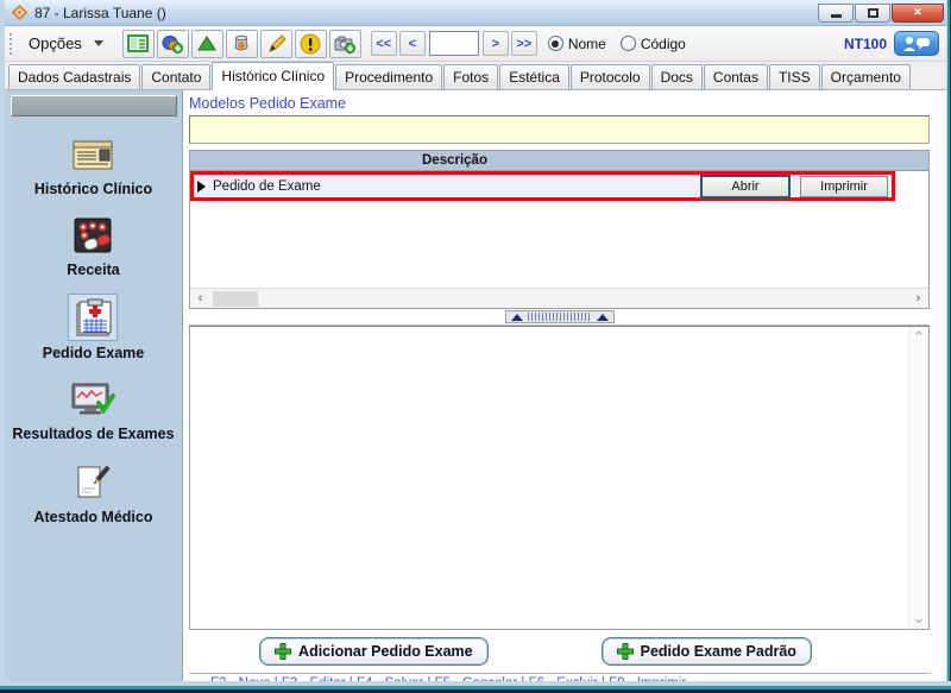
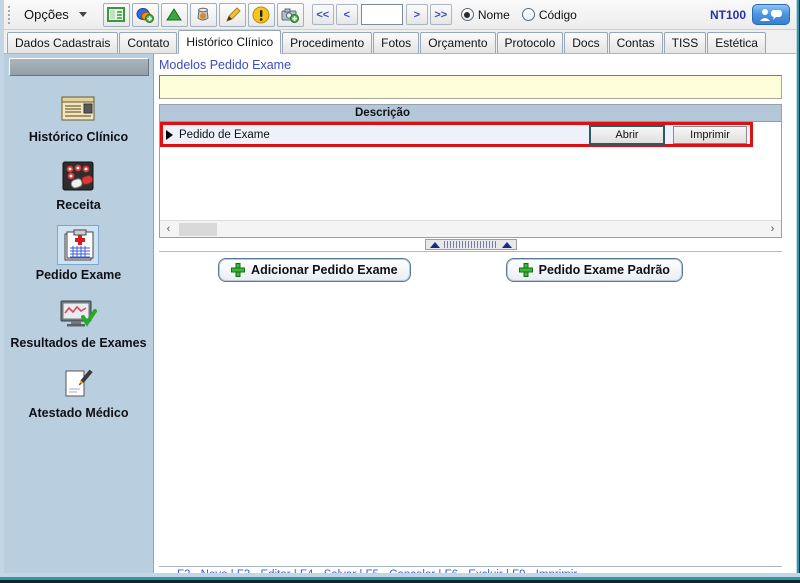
- 87 - Larissa Tuane ()
- ✕
  Opções
  <<
  <
  >
  >>
  Nome
  Código
  NT100
  Dados Cadastrais
  Contato
  Histórico Clínico
  Procedimento
  Fotos
- Estética
+ Orçamento
  Protocolo
  Docs
  Contas
  TISS
- Orçamento
+ Estética
  Histórico Clínico
  Receita
  Pedido Exame
  Resultados de Exames
  Atestado Médico
  Modelos Pedido Exame
  Descrição
  Pedido de Exame
  Abrir
  Imprimir
  ‹
  ›
- ⌃
- ⌄
  Adicionar Pedido Exame
  Pedido Exame Padrão
